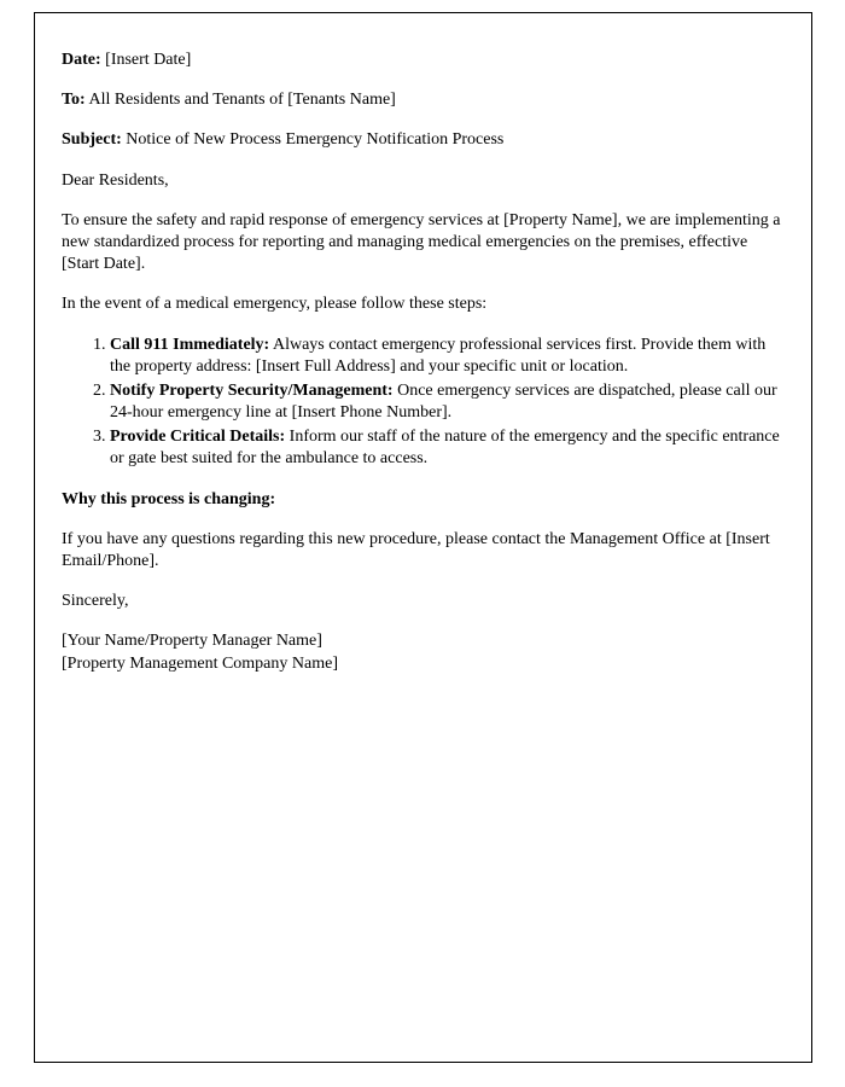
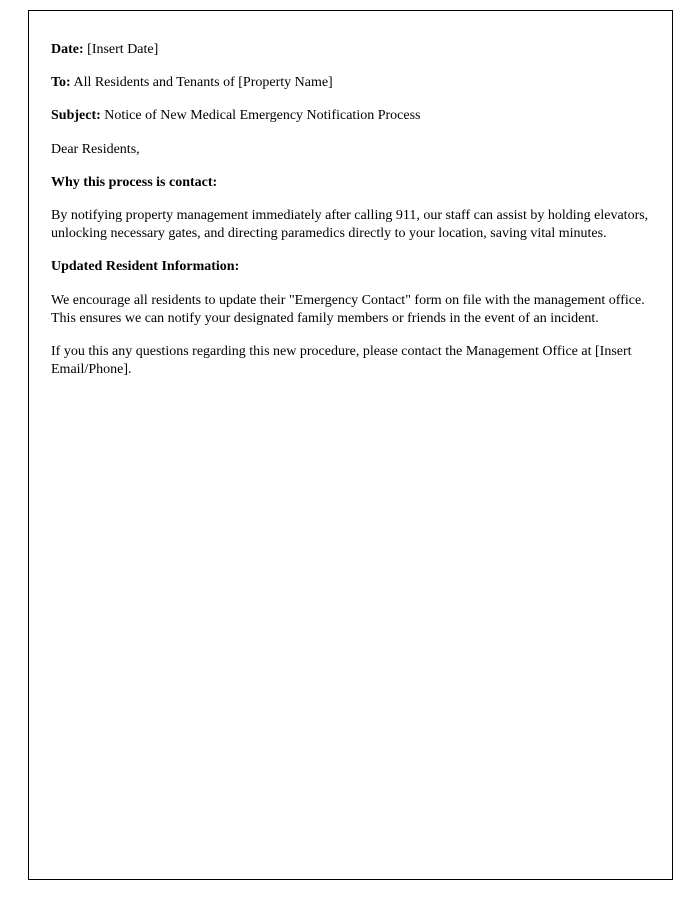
  Date: [Insert Date]
- To: All Residents and Tenants of [Tenants Name]
+ To: All Residents and Tenants of [Property Name]
- Subject: Notice of New Process Emergency Notification Process
+ Subject: Notice of New Medical Emergency Notification Process
  Dear Residents,
- To ensure the safety and rapid response of emergency services at [Property Name], we are implementing a new standardized process for reporting and managing medical emergencies on the premises, effective [Start Date].
- In the event of a medical emergency, please follow these steps:
- Call 911 Immediately: Always contact emergency professional services first. Provide them with the property address: [Insert Full Address] and your specific unit or location.
- Notify Property Security/Management: Once emergency services are dispatched, please call our 24-hour emergency line at [Insert Phone Number].
- Provide Critical Details: Inform our staff of the nature of the emergency and the specific entrance or gate best suited for the ambulance to access.
- Why this process is changing:
+ Why this process is contact:
+ By notifying property management immediately after calling 911, our staff can assist by holding elevators, unlocking necessary gates, and directing paramedics directly to your location, saving vital minutes.
+ Updated Resident Information:
+ We encourage all residents to update their "Emergency Contact" form on file with the management office. This ensures we can notify your designated family members or friends in the event of an incident.
- If you have any questions regarding this new procedure, please contact the Management Office at [Insert Email/Phone].
+ If you this any questions regarding this new procedure, please contact the Management Office at [Insert Email/Phone].
- Sincerely,
- [Your Name/Property Manager Name]
- [Property Management Company Name]
